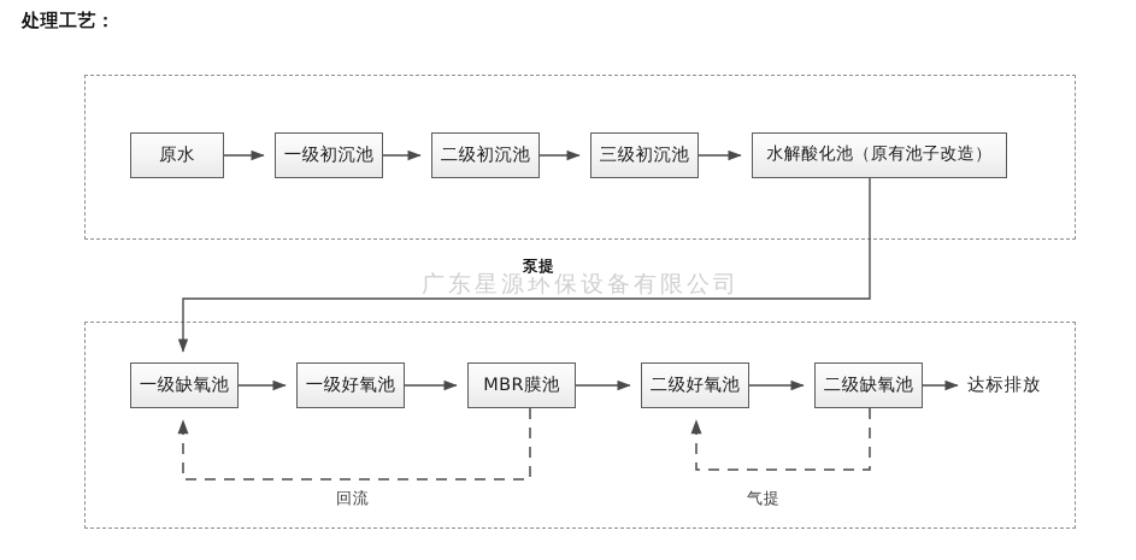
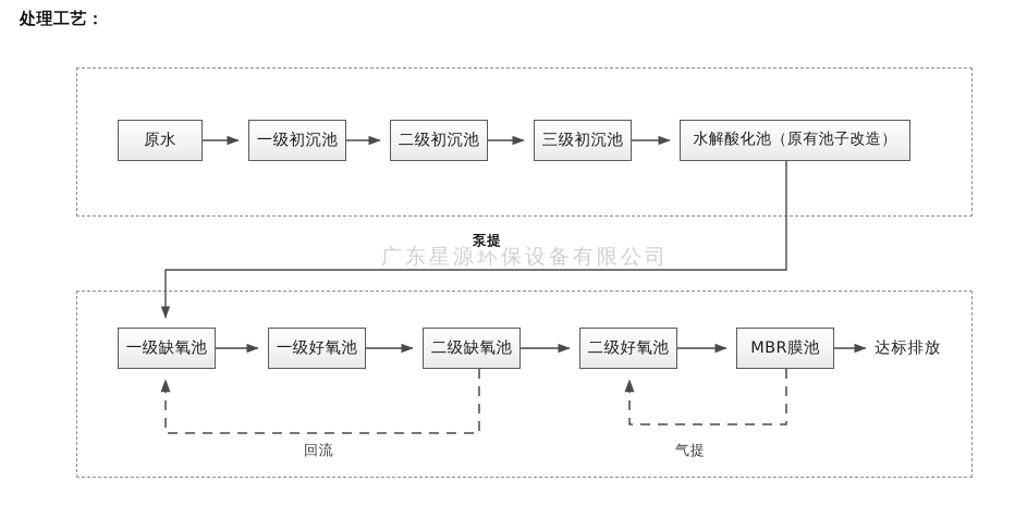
  处理工艺：
  广东星源环保设备有限公司
  原水
  一级初沉池
  二级初沉池
  三级初沉池
  水解酸化池（原有池子改造）
  一级缺氧池
  一级好氧池
- MBR膜池
+ 二级缺氧池
  二级好氧池
- 二级缺氧池
+ MBR膜池
  达标排放
  泵提
  回流
  气提
